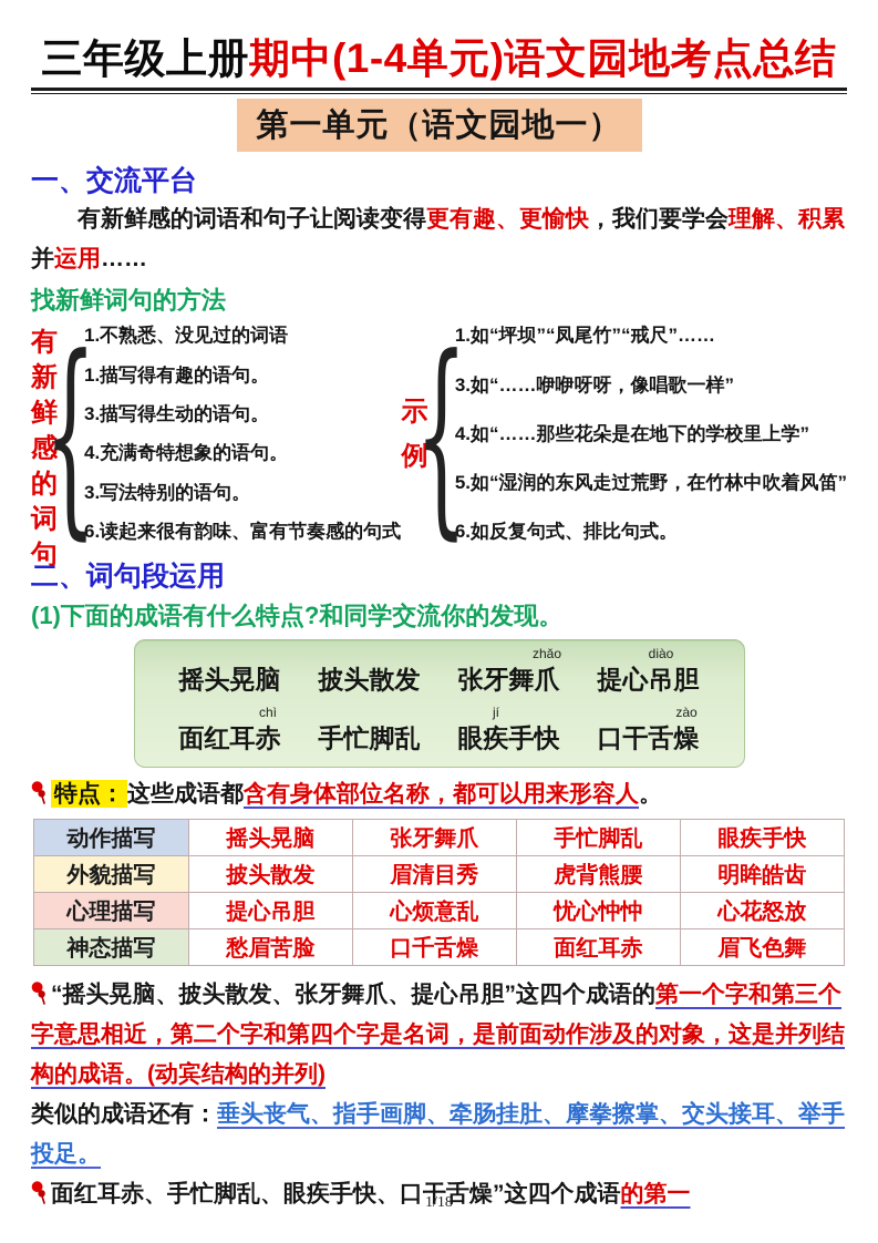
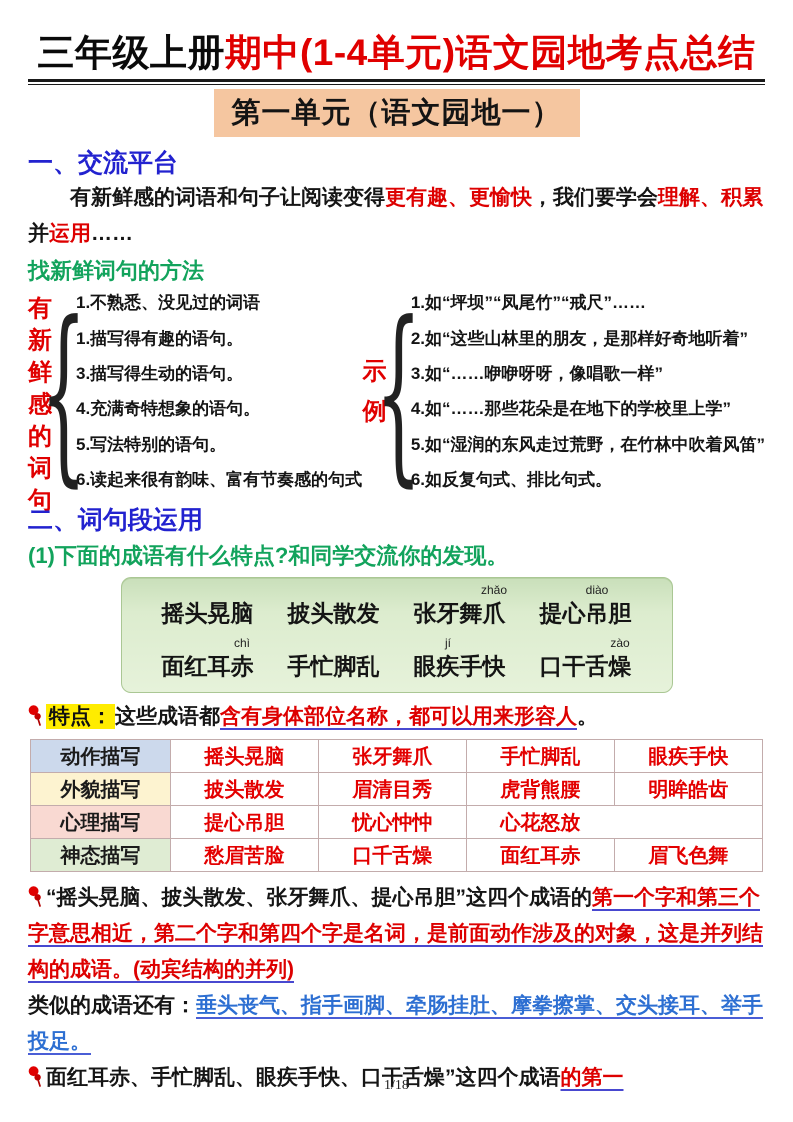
  三年级上册期中(1-4单元)语文园地考点总结
  第一单元（语文园地一）
  一、交流平台
  有新鲜感的词语和句子让阅读变得更有趣、更愉快，我们要学会理解、积累并运用……
  找新鲜词句的方法
  有
  新
  鲜
  感
  的
  词
  句
  {
  1.不熟悉、没见过的词语
  1.描写得有趣的语句。
  3.描写得生动的语句。
  4.充满奇特想象的语句。
- 3.写法特别的语句。
+ 5.写法特别的语句。
  6.读起来很有韵味、富有节奏感的句式
  示
  例
  {
  1.如“坪坝”“凤尾竹”“戒尺”……
+ 2.如“这些山林里的朋友，是那样好奇地听着”
  3.如“……咿咿呀呀，像唱歌一样”
  4.如“……那些花朵是在地下的学校里上学”
  5.如“湿润的东风走过荒野，在竹林中吹着风笛”
  6.如反复句式、排比句式。
  二、词句段运用
  (1)下面的成语有什么特点?和同学交流你的发现。
  摇头晃脑
  披头散发
  张牙舞爪
  zhǎo
  提心吊
  diào
  胆
  面红耳赤
  chì
  手忙脚乱
  眼疾
  jí
  手快
  口干舌燥
  zào
  特点： 这些成语都含有身体部位名称，都可以用来形容人。
  动作描写
  摇头晃脑
  张牙舞爪
  手忙脚乱
  眼疾手快
  外貌描写
  披头散发
  眉清目秀
  虎背熊腰
  明眸皓齿
  心理描写
  提心吊胆
- 心烦意乱
  忧心忡忡
  心花怒放
  神态描写
  愁眉苦脸
  口千舌燥
  面红耳赤
  眉飞色舞
  “摇头晃脑、披头散发、张牙舞爪、提心吊胆”这四个成语的第一个字和第三个字意思相近，第二个字和第四个字是名词，是前面动作涉及的对象，这是并列结构的成语。(动宾结构的并列)
  类似的成语还有：垂头丧气、指手画脚、牵肠挂肚、摩拳擦掌、交头接耳、举手投足。
  面红耳赤、手忙脚乱、眼疾手快、口干舌燥”这四个成语的第一
  1/18
